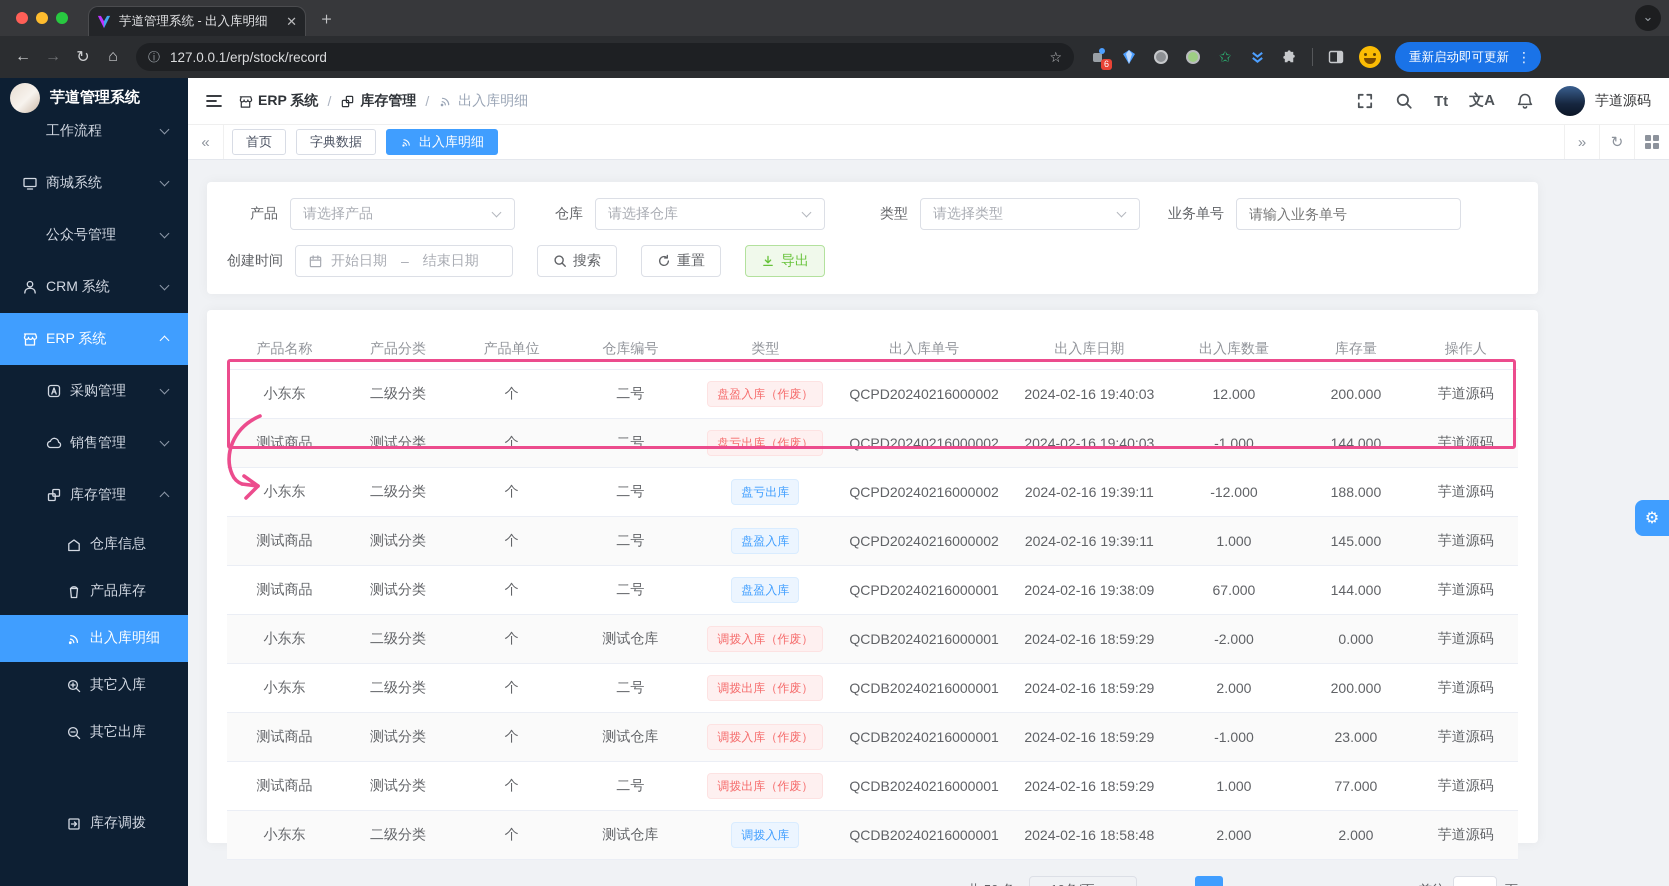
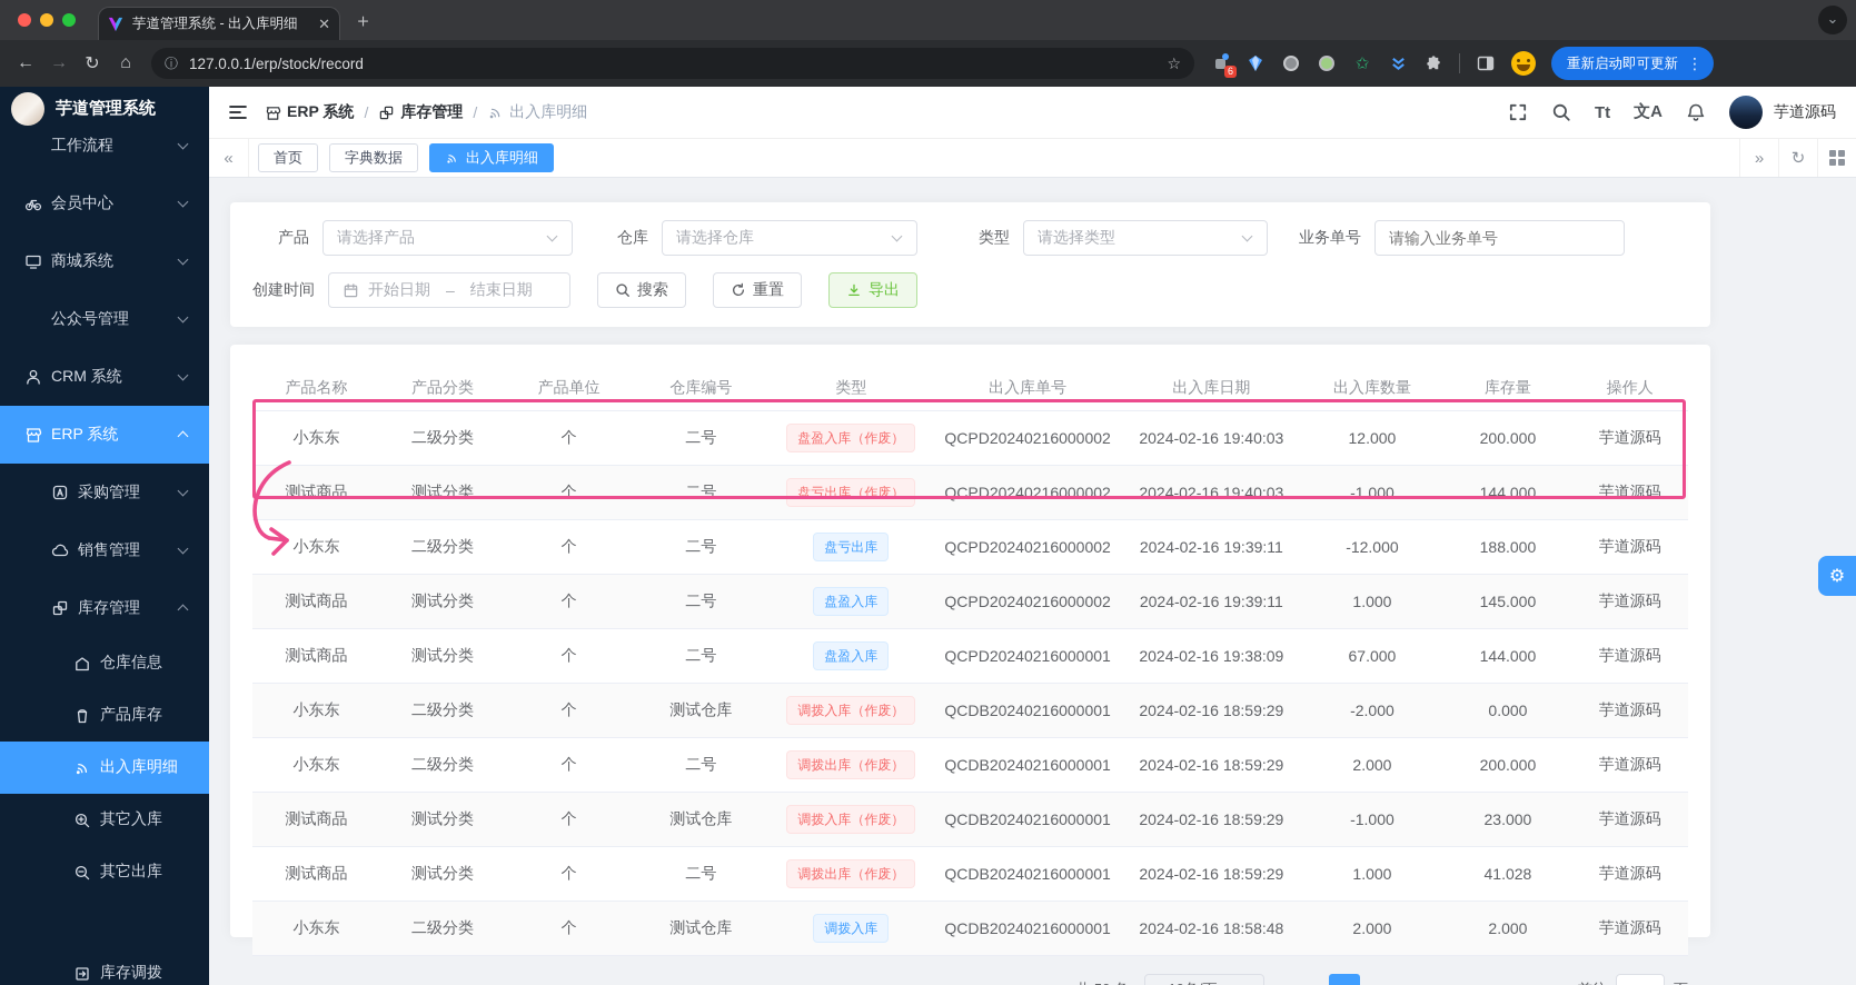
  芋道管理系统 - 出入库明细
  ✕
  ＋
  ⌄
  ←
  →
  ↻
  ⌂
  ⓘ
  127.0.0.1/erp/stock/record
  ☆
  6
  ✩
  重新启动即可更新
  ⋮
  芋道管理系统
  工作流程
+ 会员中心
  商城系统
  公众号管理
  CRM 系统
  ERP 系统
  采购管理
  销售管理
  库存管理
  仓库信息
  产品库存
  出入库明细
  其它入库
  其它出库
  库存调拨
  ERP 系统
  /
  库存管理
  /
  出入库明细
  Tt
  文A
  芋道源码
  «
  首页
  字典数据
  出入库明细
  »
  ↻
  产品
  请选择产品
  仓库
  请选择仓库
  类型
  请选择类型
  业务单号
  请输入业务单号
  创建时间
  开始日期
  –
  结束日期
  搜索
  重置
  导出
  产品名称	产品分类	产品单位	仓库编号	类型	出入库单号	出入库日期	出入库数量	库存量	操作人
  小东东	二级分类	个	二号	盘盈入库（作废）	QCPD20240216000002	2024-02-16 19:40:03	12.000	200.000	芋道源码
  测试商品	测试分类	个	二号	盘亏出库（作废）	QCPD20240216000002	2024-02-16 19:40:03	-1.000	144.000	芋道源码
  小东东	二级分类	个	二号	盘亏出库	QCPD20240216000002	2024-02-16 19:39:11	-12.000	188.000	芋道源码
  测试商品	测试分类	个	二号	盘盈入库	QCPD20240216000002	2024-02-16 19:39:11	1.000	145.000	芋道源码
  测试商品	测试分类	个	二号	盘盈入库	QCPD20240216000001	2024-02-16 19:38:09	67.000	144.000	芋道源码
  小东东	二级分类	个	测试仓库	调拨入库（作废）	QCDB20240216000001	2024-02-16 18:59:29	-2.000	0.000	芋道源码
  小东东	二级分类	个	二号	调拨出库（作废）	QCDB20240216000001	2024-02-16 18:59:29	2.000	200.000	芋道源码
  测试商品	测试分类	个	测试仓库	调拨入库（作废）	QCDB20240216000001	2024-02-16 18:59:29	-1.000	23.000	芋道源码
- 测试商品	测试分类	个	二号	调拨出库（作废）	QCDB20240216000001	2024-02-16 18:59:29	1.000	77.000	芋道源码
+ 测试商品	测试分类	个	二号	调拨出库（作废）	QCDB20240216000001	2024-02-16 18:59:29	1.000	41.028	芋道源码
  小东东	二级分类	个	测试仓库	调拨入库	QCDB20240216000001	2024-02-16 18:58:48	2.000	2.000	芋道源码
  ⚙
